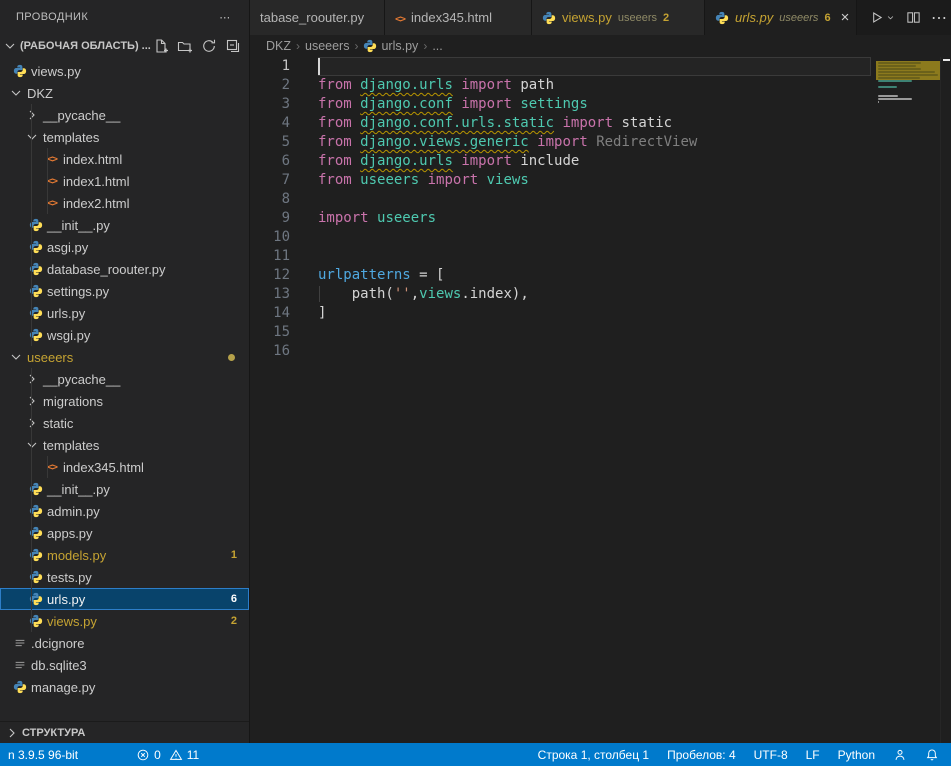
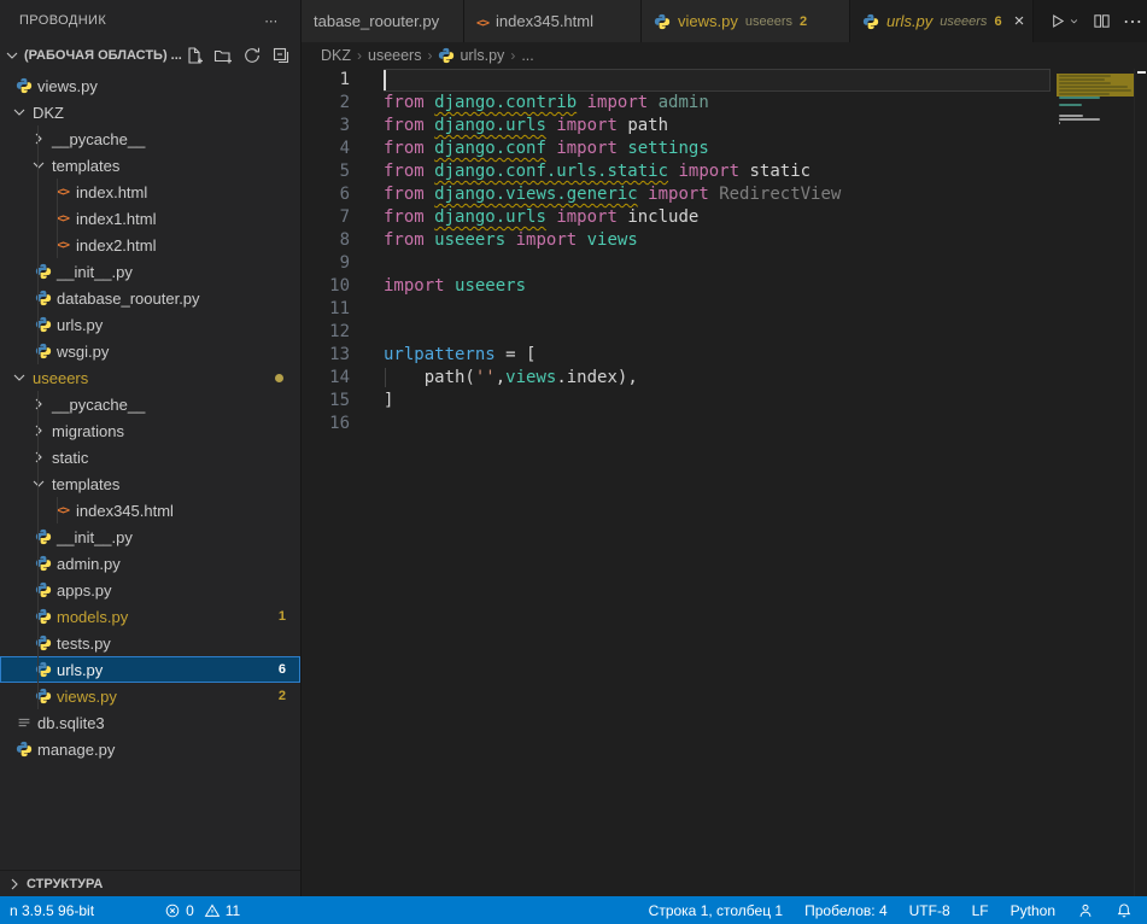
  ПРОВОДНИК
  ⋯
  (РАБОЧАЯ ОБЛАСТЬ) ...
  views.py
  DKZ
  __pycache__
  templates
  <>
  index.html
  <>
  index1.html
  <>
  index2.html
  __init__.py
- asgi.py
  database_roouter.py
- settings.py
  urls.py
  wsgi.py
  useeers
  __pycache__
  migrations
  static
  templates
  <>
  index345.html
  __init__.py
  admin.py
  apps.py
  models.py
  1
  tests.py
  urls.py
  6
  views.py
  2
- .dcignore
  db.sqlite3
  manage.py
  СТРУКТУРА
  tabase_roouter.py
  <>
  index345.html
  views.py
  useeers
  2
  urls.py
  useeers
  6
  ×
  ⋯
  DKZ
  ›
  useeers
  ›
  urls.py
  ›
  ...
  1
  2
  3
  4
  5
  6
  7
  8
  9
  10
  11
  12
  13
  14
  15
  16
+ from django.contrib import admin
  from django.urls import path
  from django.conf import settings
  from django.conf.urls.static import static
  from django.views.generic import RedirectView
  from django.urls import include
  from useeers import views
  import useeers
  urlpatterns = [
  path('',views.index),
  ]
  n 3.9.5 96-bit
  0
  11
  Строка 1, столбец 1
  Пробелов: 4
  UTF-8
  LF
  Python
